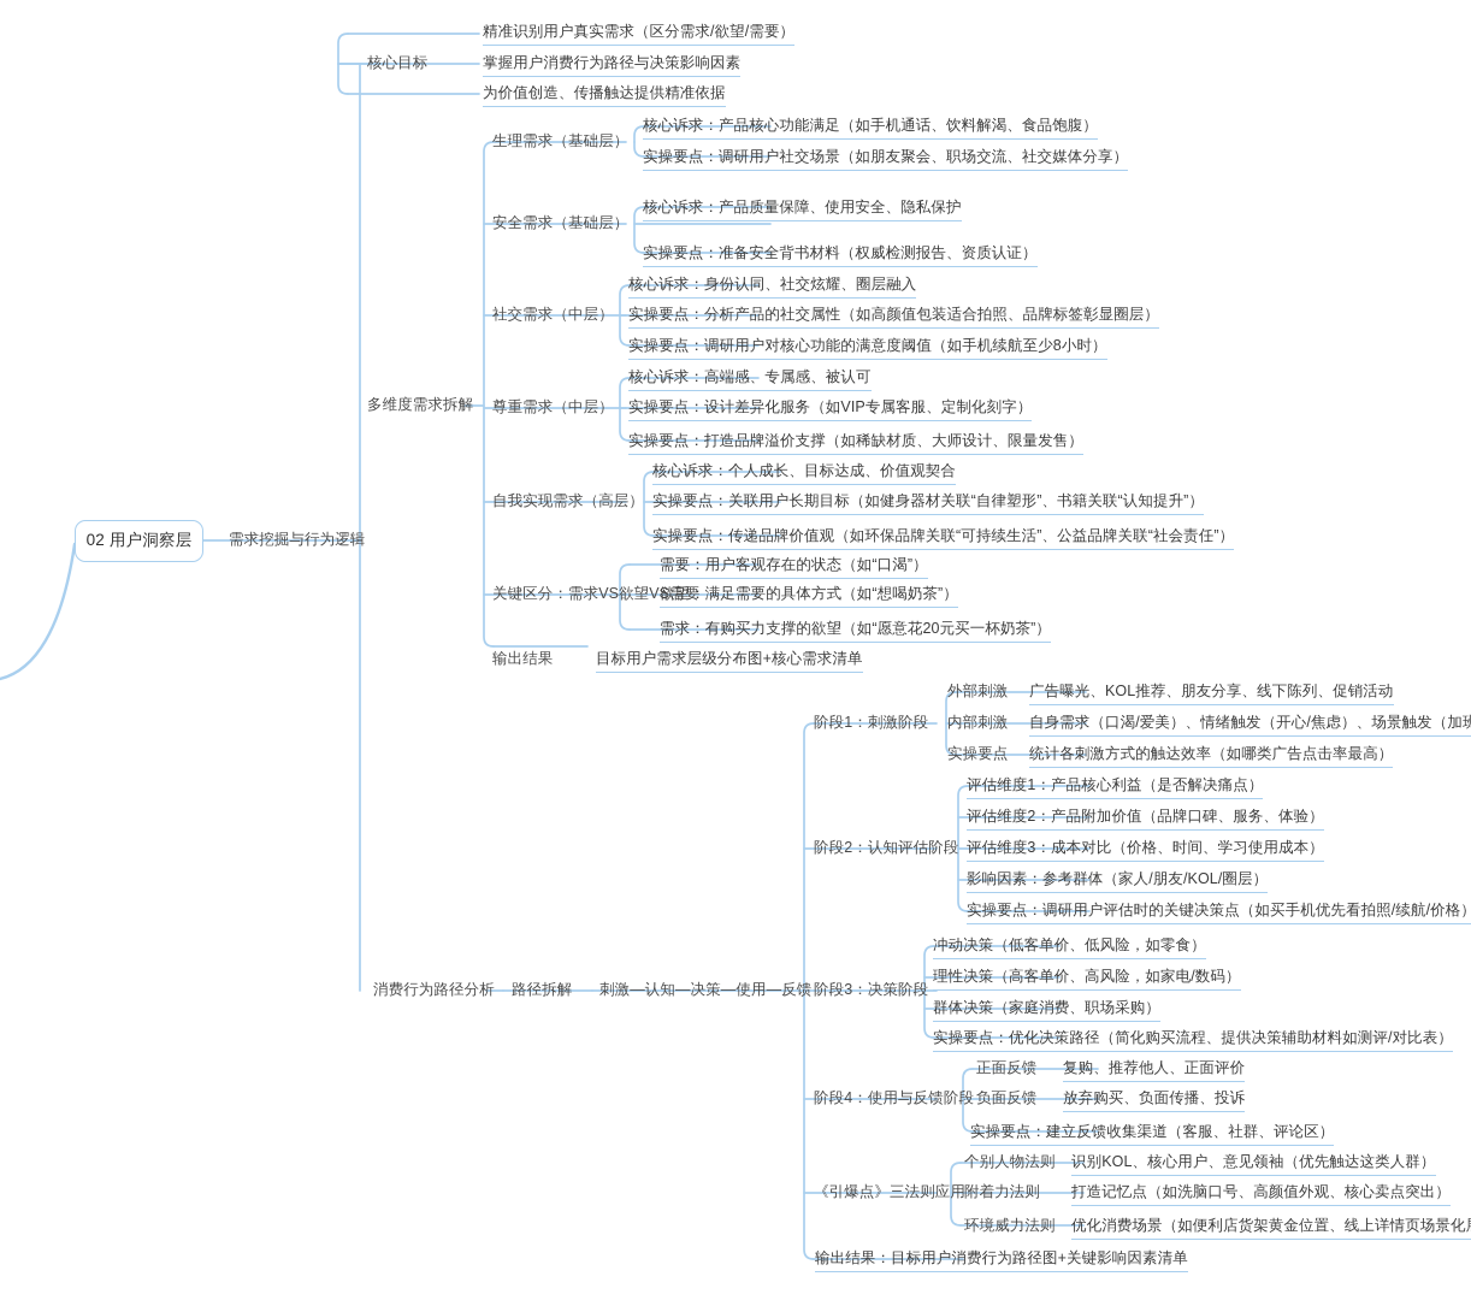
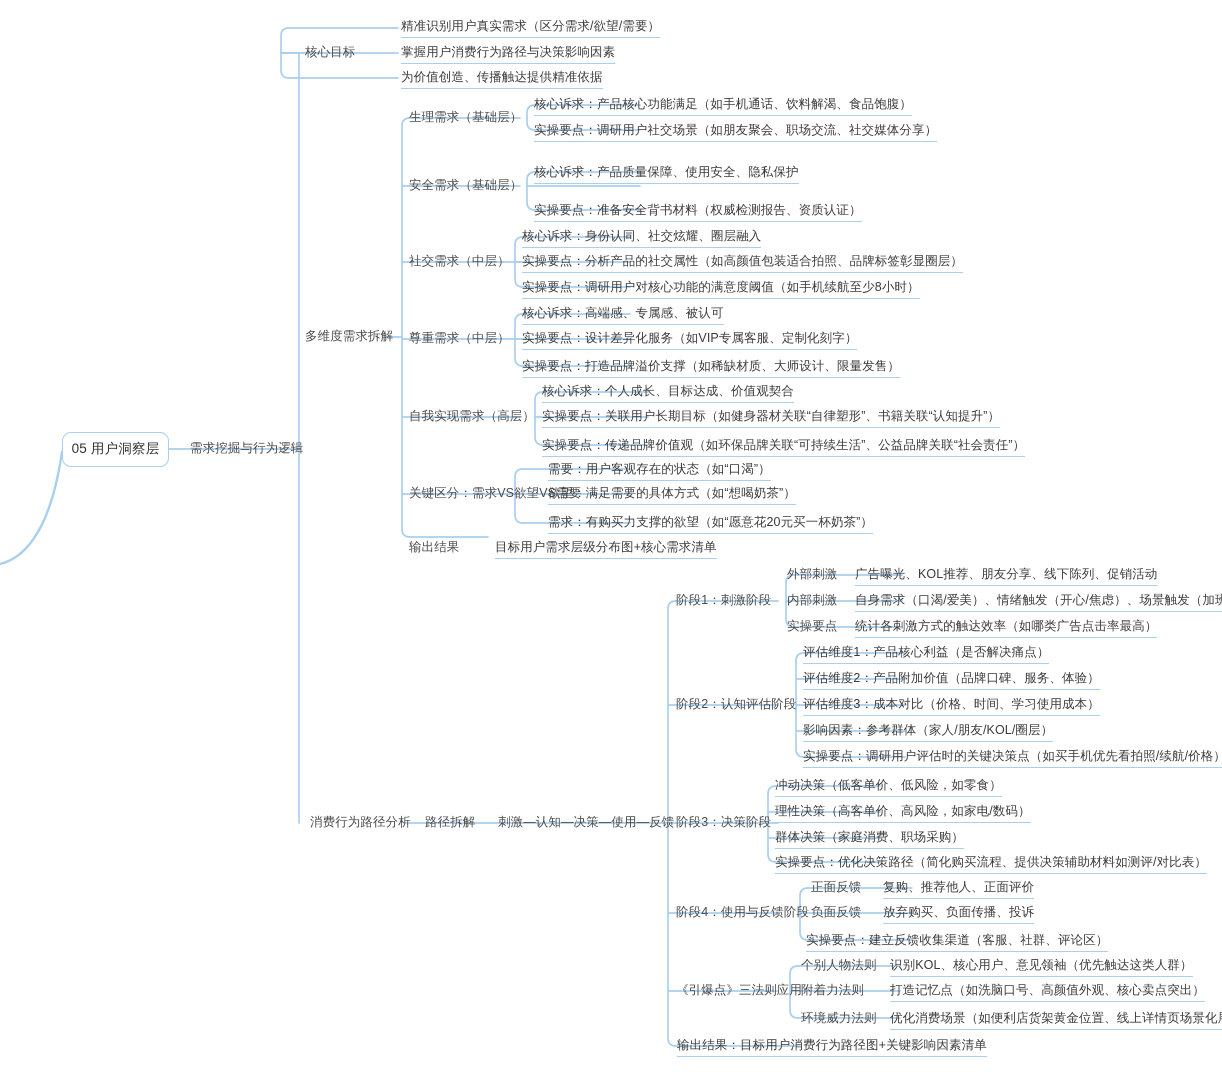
- 02 用户洞察层
+ 05 用户洞察层
  需求挖掘与行为逻辑
  核心目标
  精准识别用户真实需求（区分需求/欲望/需要）
  掌握用户消费行为路径与决策影响因素
  为价值创造、传播触达提供精准依据
  多维度需求拆解
  生理需求（基础层）
  安全需求（基础层）
  社交需求（中层）
  尊重需求（中层）
  自我实现需求（高层）
  关键区分：需求VS欲望VS需要
  核心诉求：产品核心功能满足（如手机通话、饮料解渴、食品饱腹）
  实操要点：调研用户社交场景（如朋友聚会、职场交流、社交媒体分享）
  核心诉求：产品质量保障、使用安全、隐私保护
  实操要点：准备安全背书材料（权威检测报告、资质认证）
  核心诉求：身份认同、社交炫耀、圈层融入
  实操要点：分析产品的社交属性（如高颜值包装适合拍照、品牌标签彰显圈层）
  实操要点：调研用户对核心功能的满意度阈值（如手机续航至少8小时）
  核心诉求：高端感、专属感、被认可
  实操要点：设计差异化服务（如VIP专属客服、定制化刻字）
  实操要点：打造品牌溢价支撑（如稀缺材质、大师设计、限量发售）
  核心诉求：个人成长、目标达成、价值观契合
  实操要点：关联用户长期目标（如健身器材关联“自律塑形”、书籍关联“认知提升”）
  实操要点：传递品牌价值观（如环保品牌关联“可持续生活”、公益品牌关联“社会责任”）
  需要：用户客观存在的状态（如“口渴”）
  欲望：满足需要的具体方式（如“想喝奶茶”）
  需求：有购买力支撑的欲望（如“愿意花20元买一杯奶茶”）
  输出结果
  目标用户需求层级分布图+核心需求清单
  消费行为路径分析
  路径拆解
  刺激—认知—决策—使用—反馈
  阶段1：刺激阶段
  阶段2：认知评估阶段
  阶段3：决策阶段
  阶段4：使用与反馈阶段
  《引爆点》三法则应用
  外部刺激
  广告曝光、KOL推荐、朋友分享、线下陈列、促销活动
  内部刺激
  自身需求（口渴/爱美）、情绪触发（开心/焦虑）、场景触发（加班
  实操要点
  统计各刺激方式的触达效率（如哪类广告点击率最高）
  评估维度1：产品核心利益（是否解决痛点）
  评估维度2：产品附加价值（品牌口碑、服务、体验）
  评估维度3：成本对比（价格、时间、学习使用成本）
  影响因素：参考群体（家人/朋友/KOL/圈层）
  实操要点：调研用户评估时的关键决策点（如买手机优先看拍照/续航/价格）
  冲动决策（低客单价、低风险，如零食）
  理性决策（高客单价、高风险，如家电/数码）
  群体决策（家庭消费、职场采购）
  实操要点：优化决策路径（简化购买流程、提供决策辅助材料如测评/对比表）
  正面反馈
  复购、推荐他人、正面评价
  负面反馈
  放弃购买、负面传播、投诉
  实操要点：建立反馈收集渠道（客服、社群、评论区）
  个别人物法则
  识别KOL、核心用户、意见领袖（优先触达这类人群）
  附着力法则
  打造记忆点（如洗脑口号、高颜值外观、核心卖点突出）
  环境威力法则
  优化消费场景（如便利店货架黄金位置、线上详情页场景化
  输出结果：目标用户消费行为路径图+关键影响因素清单
